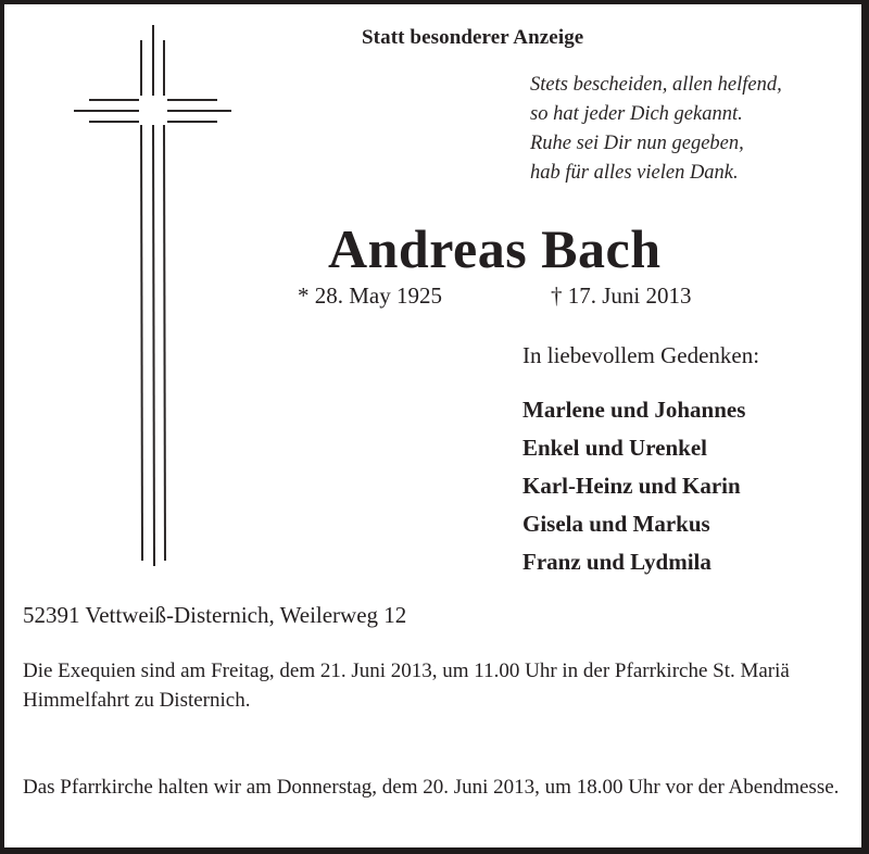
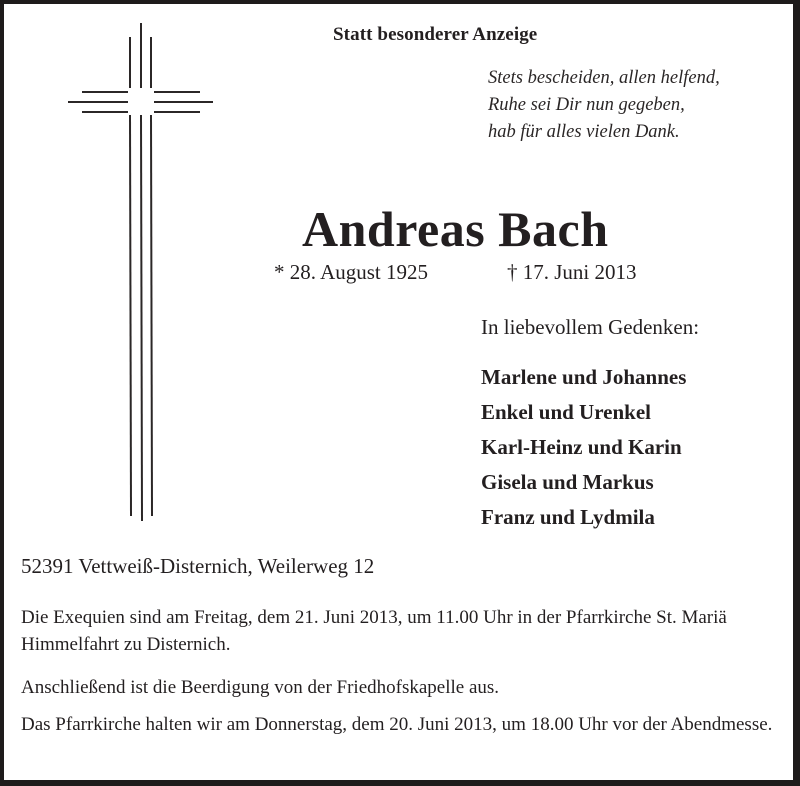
  Statt besonderer Anzeige
  Stets bescheiden, allen helfend,
- so hat jeder Dich gekannt.
  Ruhe sei Dir nun gegeben,
  hab für alles vielen Dank.
  Andreas Bach
- * 28. May 1925
+ * 28. August 1925
  † 17. Juni 2013
  In liebevollem Gedenken:
  Marlene und Johannes
  Enkel und Urenkel
  Karl-Heinz und Karin
  Gisela und Markus
  Franz und Lydmila
  52391 Vettweiß-Disternich, Weilerweg 12
  Die Exequien sind am Freitag, dem 21. Juni 2013, um 11.00 Uhr in der Pfarrkirche St. Mariä Himmelfahrt zu Disternich.
+ Anschließend ist die Beerdigung von der Friedhofskapelle aus.
  Das Pfarrkirche halten wir am Donnerstag, dem 20. Juni 2013, um 18.00 Uhr vor der Abendmesse.
